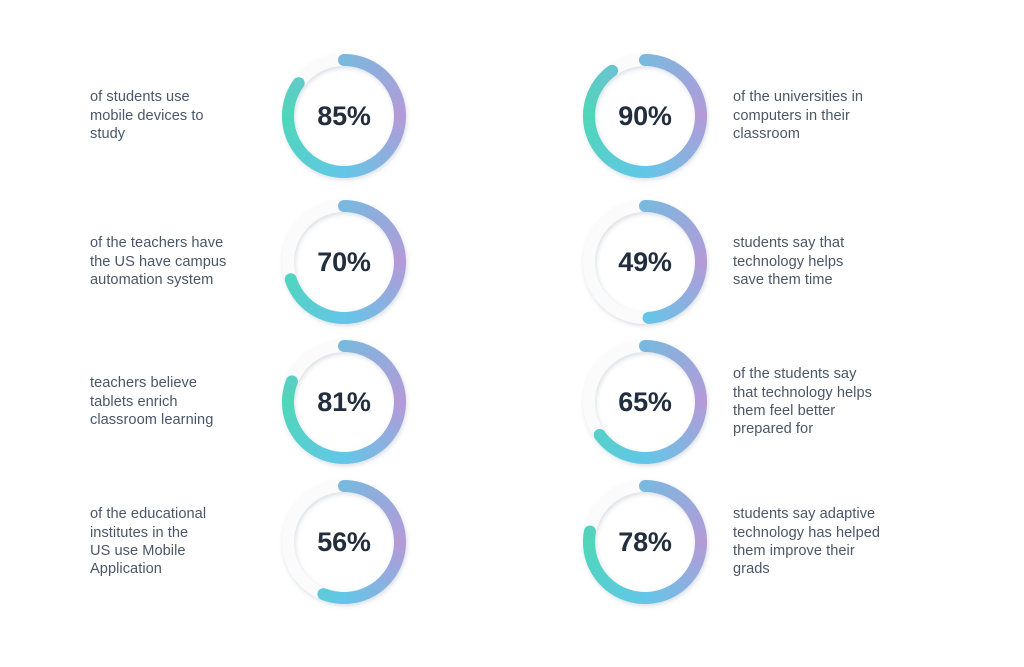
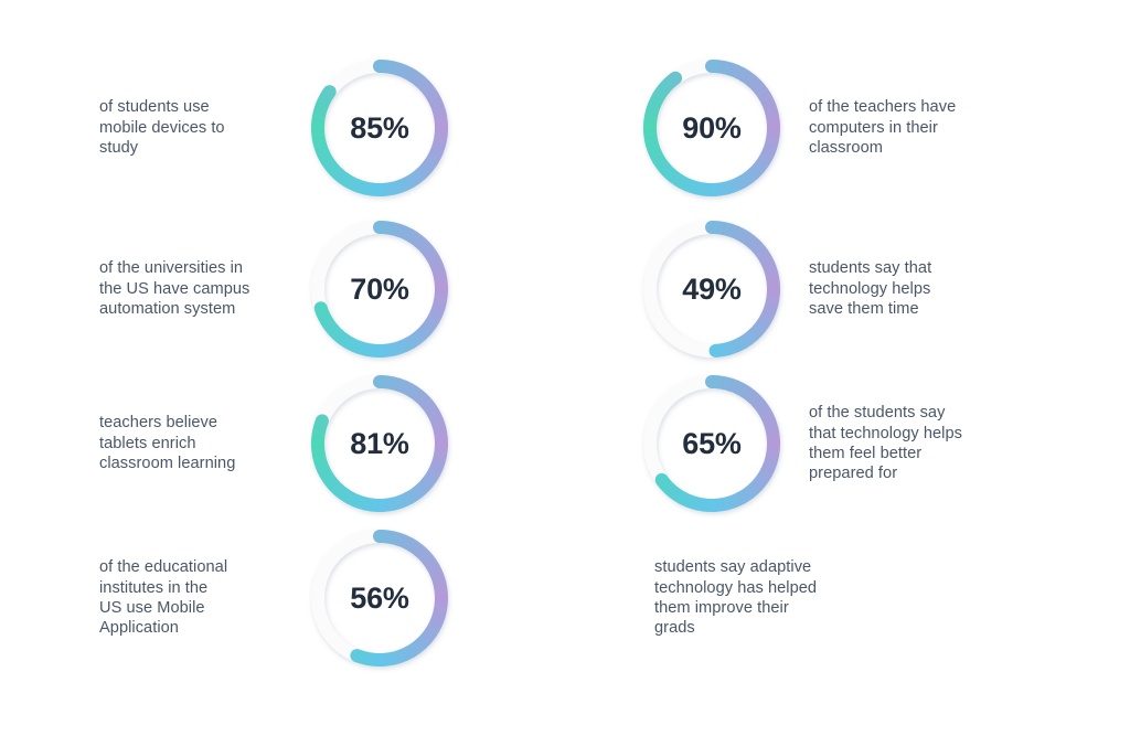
  of students use
  mobile devices to
  study
  85%
- of the teachers have
+ of the universities in
  the US have campus
  automation system
  70%
  teachers believe
  tablets enrich
  classroom learning
  81%
  of the educational
  institutes in the
  US use Mobile
  Application
  56%
- of the universities in
+ of the teachers have
  computers in their
  classroom
  90%
  students say that
  technology helps
  save them time
  49%
  of the students say
  that technology helps
  them feel better
  prepared for
  65%
  students say adaptive
  technology has helped
  them improve their
  grads
- 78%
